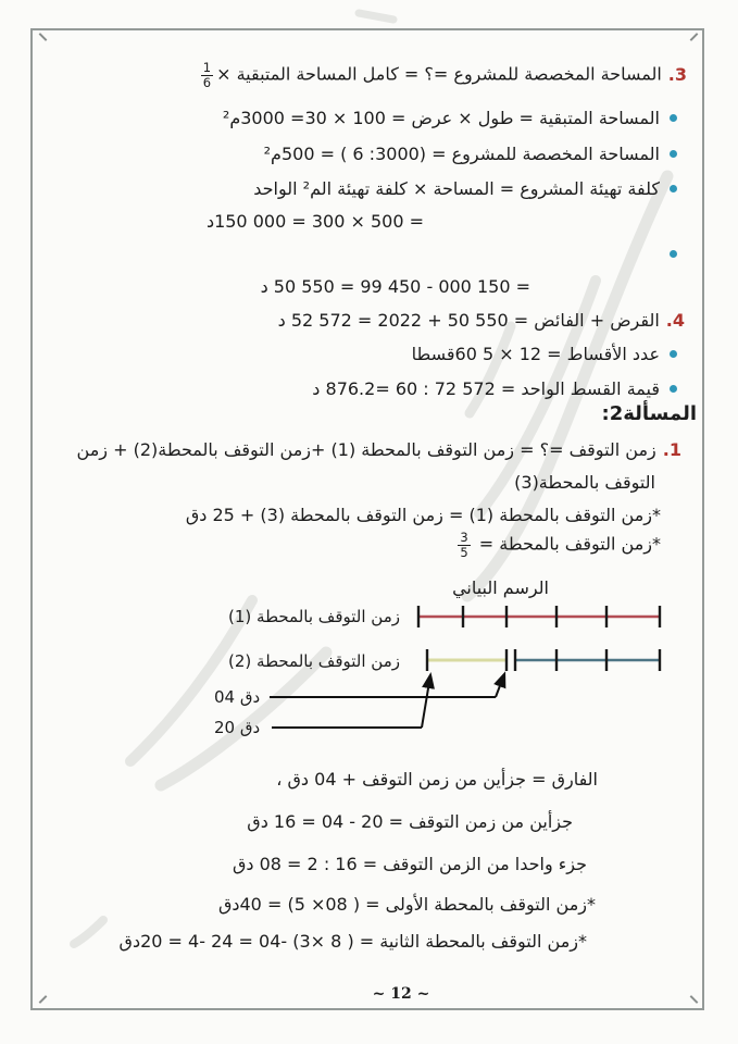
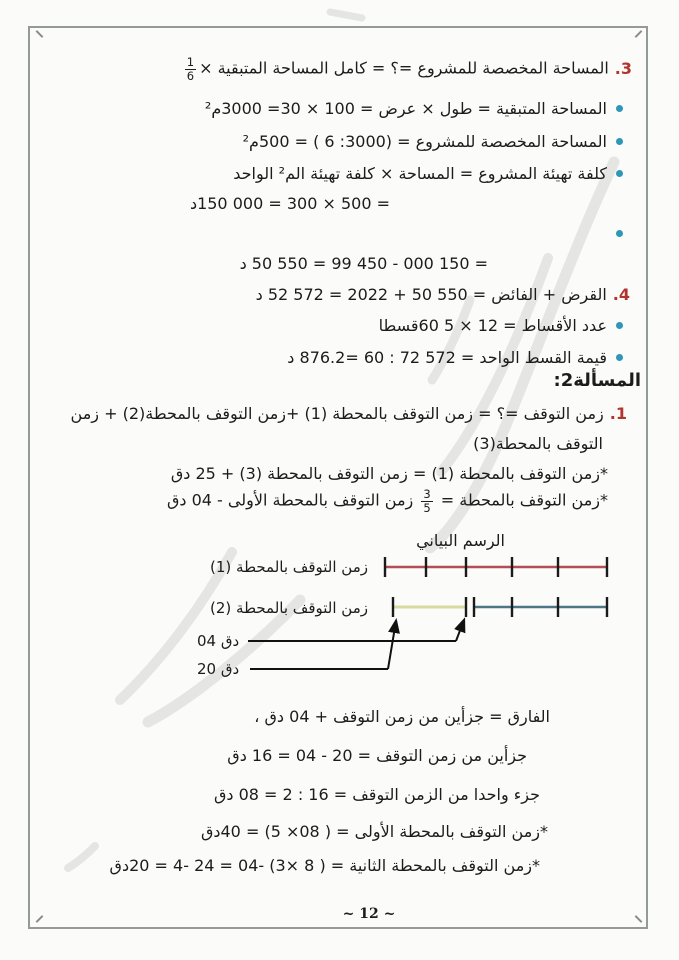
  3.المساحة المخصصة للمشروع =؟ = كامل المساحة المتبقية ×
  1
  6
  المساحة المتبقية = طول × عرض = 100 × 30= 3000م²
  المساحة المخصصة للمشروع = (3000: 6 ) = 500م²
  كلفة تهيئة المشروع = المساحة × كلفة تهيئة الم² الواحد
  = 500 × 300 = 000 150د
  = 150 000 - 450 99 = 550 50 د
  4.القرض + الفائض = 550 50 + 2022 = 572 52 د
  عدد الأقساط = 12 × 5 60قسطا
  قيمة القسط الواحد = 572 72 : 60 =876.2 د
  المسألة2:
  1.زمن التوقف =؟ = زمن التوقف بالمحطة (1) +زمن التوقف بالمحطة(2) + زمن
  التوقف بالمحطة(3)
  *زمن التوقف بالمحطة (1) = زمن التوقف بالمحطة (3) + 25 دق
  *زمن التوقف بالمحطة =
  3
  5
+ زمن التوقف بالمحطة الأولى - 04 دق
  الرسم البياني
  زمن التوقف بالمحطة (1)
  زمن التوقف بالمحطة (2)
  04 دق
  20 دق
  الفارق = جزأين من زمن التوقف + 04 دق ،
  جزأين من زمن التوقف = 20 - 04 = 16 دق
  جزء واحدا من الزمن التوقف = 16 : 2 = 08 دق
  *زمن التوقف بالمحطة الأولى = ( 08× 5) = 40دق
  *زمن التوقف بالمحطة الثانية = ( 8 ×3) -04 = 24 -4 = 20دق
  ~ 12 ~
